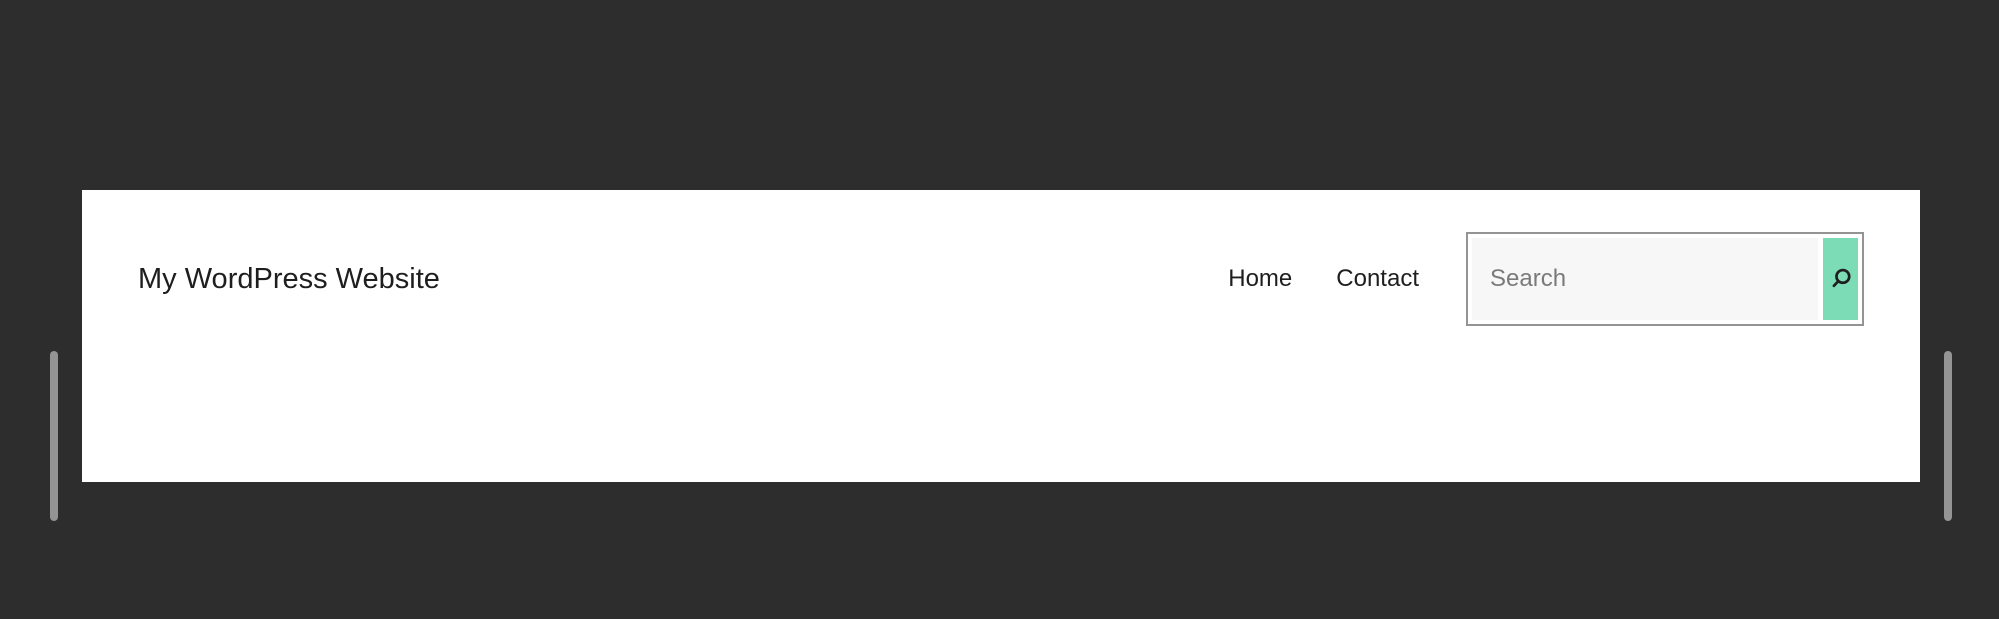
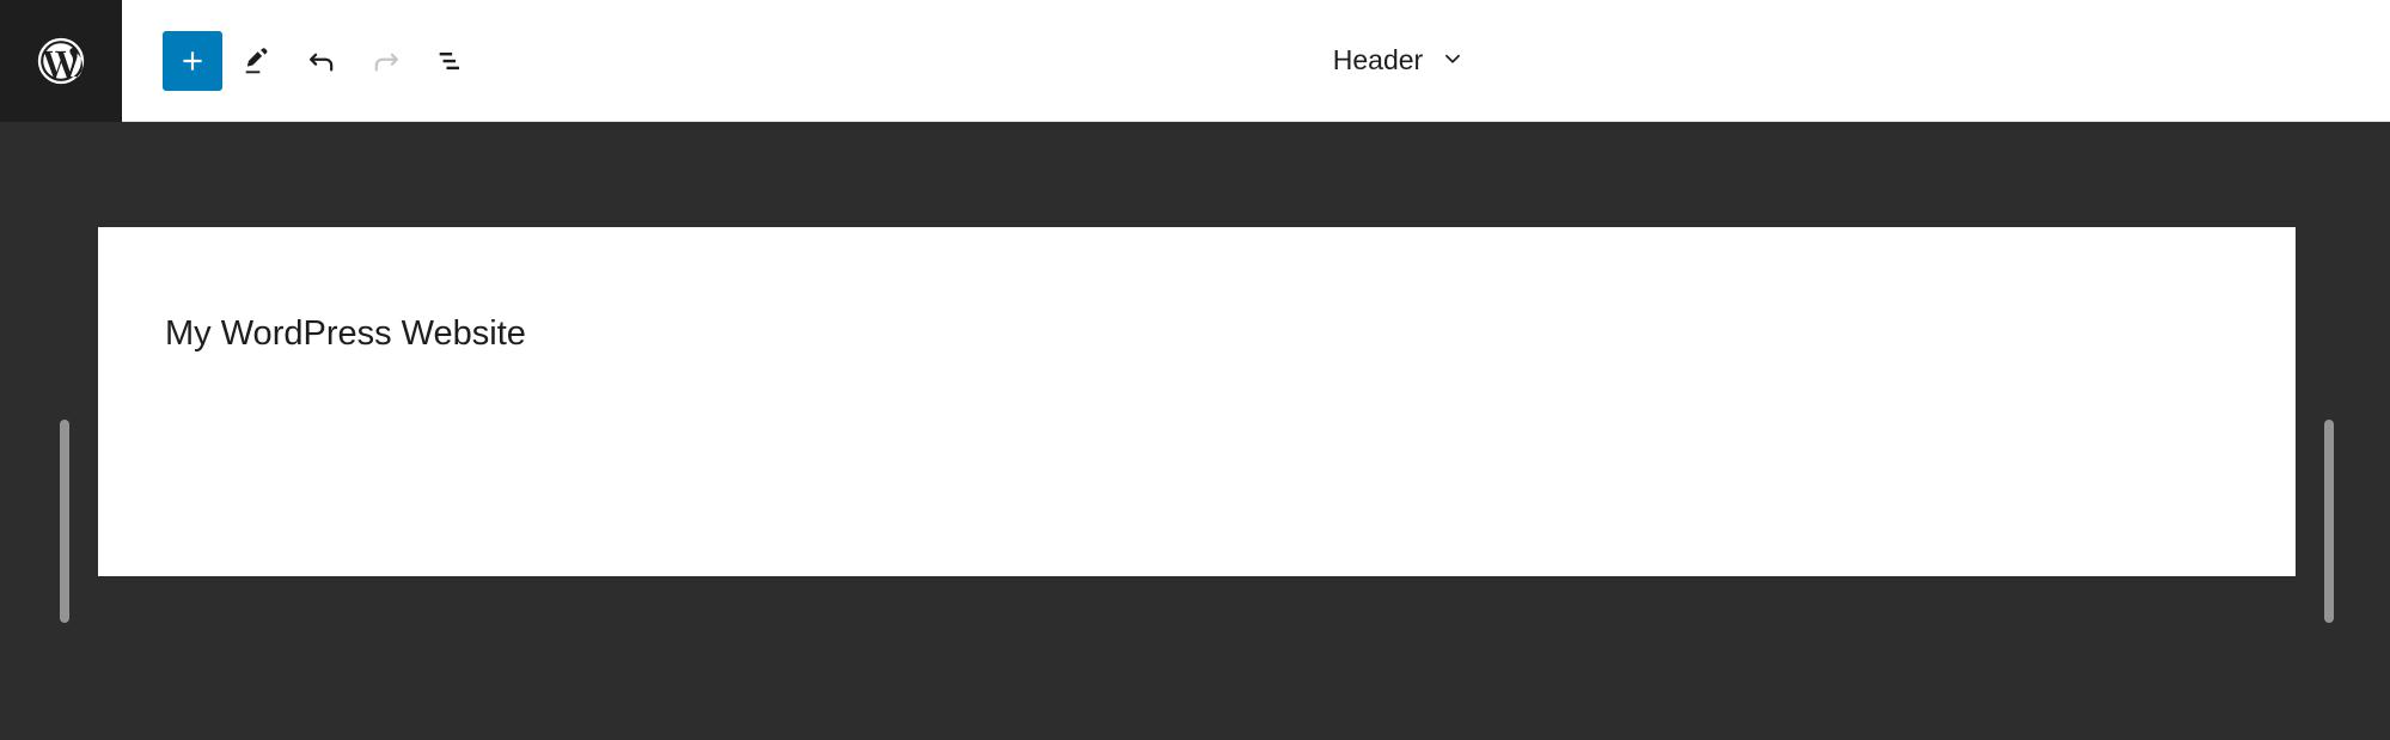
+ Header
  My WordPress Website
- Home
- Contact
- Search
